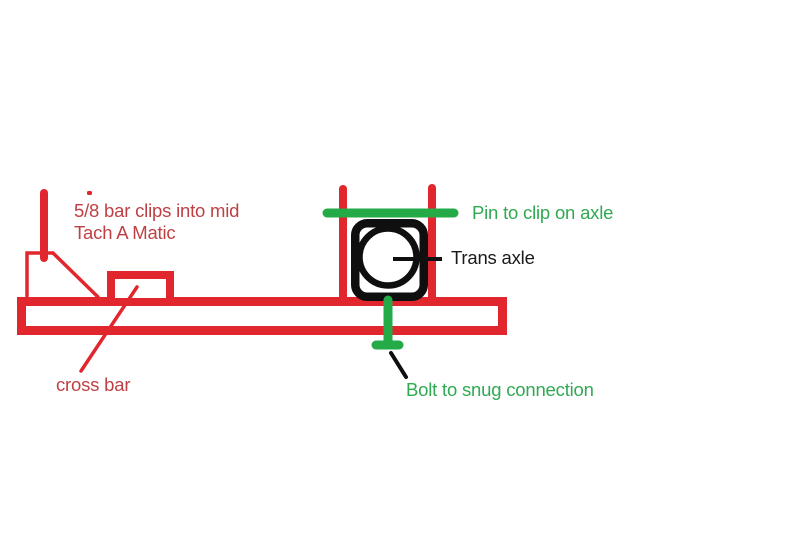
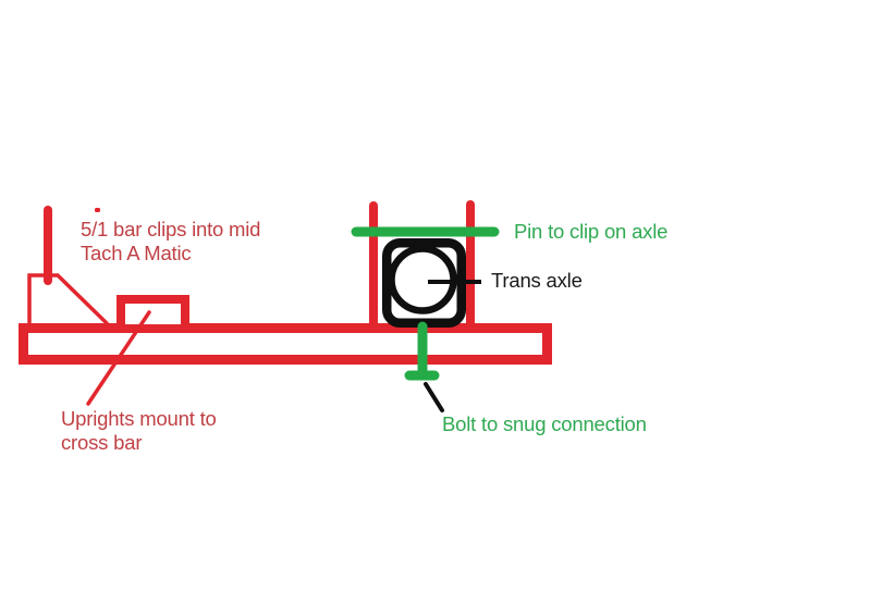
- 5/8 bar clips into mid
+ 5/1 bar clips into mid
  Tach A Matic
+ Uprights mount to
  cross bar
  Pin to clip on axle
  Trans axle
  Bolt to snug connection
